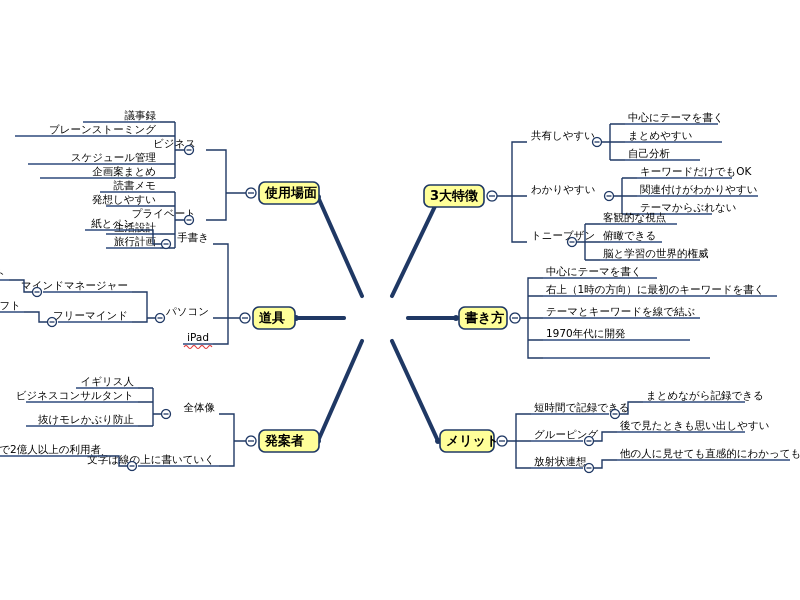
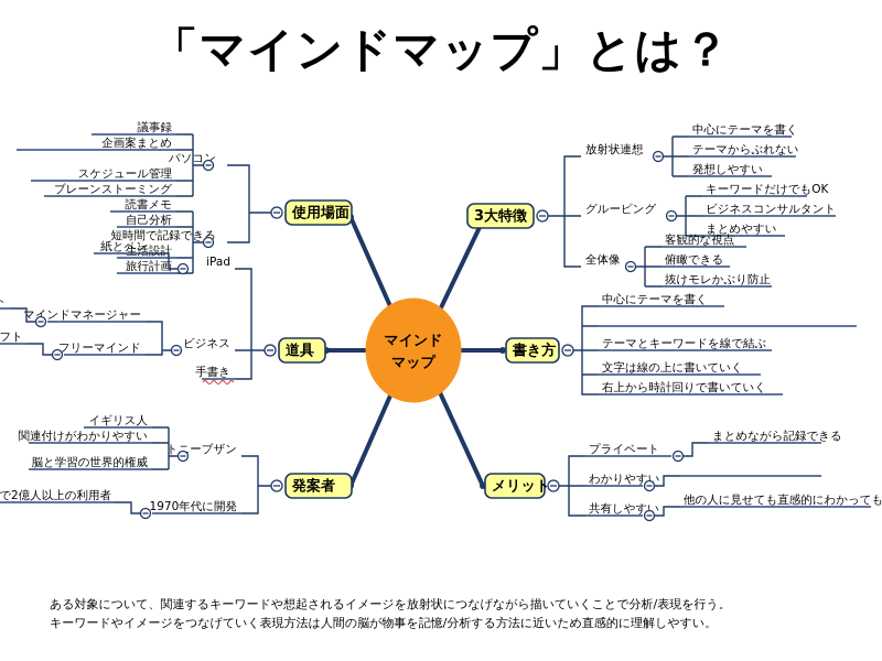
+ 「マインドマップ」とは？
+ マインド
+ マップ
  使用場面
- ビジネス
+ パソコン
  議事録
- ブレーンストーミング
+ 企画案まとめ
  スケジュール管理
- 企画案まとめ
+ ブレーンストーミング
- プライベート
+ 短時間で記録できる
  読書メモ
- 発想しやすい
+ 自己分析
  生活設計
  旅行計画
  3大特徴
- 共有しやすい
+ 放射状連想
  中心にテーマを書く
- まとめやすい
+ テーマからぶれない
- 自己分析
+ 発想しやすい
- わかりやすい
+ グルーピング
  キーワードだけでもOK
- 関連付けがわかりやすい
+ ビジネスコンサルタント
- テーマからぶれない
+ まとめやすい
- トニーブザン
+ 全体像
  客観的な視点
  俯瞰できる
- 脳と学習の世界的権威
+ 抜けモレかぶり防止
  道具
- 手書き
+ iPad
  紙とペン
- パソコン
+ ビジネス
  マインドマネージャー
  フリーマインド
- iPad
+ 手書き
  書き方
  中心にテーマを書く
- 右上（1時の方向）に最初のキーワードを書く
  テーマとキーワードを線で結ぶ
- 1970年代に開発
+ 文字は線の上に書いていく
+ 右上から時計回りで書いていく
  発案者
- 全体像
+ トニーブザン
  イギリス人
- ビジネスコンサルタント
+ 関連付けがわかりやすい
- 抜けモレかぶり防止
+ 脳と学習の世界的権威
- 文字は線の上に書いていく
+ 1970年代に開発
  で2億人以上の利用者
  メリット
- 短時間で記録できる
+ プライベート
  まとめながら記録できる
- グルーピング
+ わかりやすい
- 後で見たときも思い出しやすい
- 放射状連想
+ 共有しやすい
  他の人に見せても直感的にわかっても
+ ある対象について、関連するキーワードや想起されるイメージを放射状につなげながら描いていくことで分析/表現を行う。
+ キーワードやイメージをつなげていく表現方法は人間の脳が物事を記憶/分析する方法に近いため直感的に理解しやすい。
